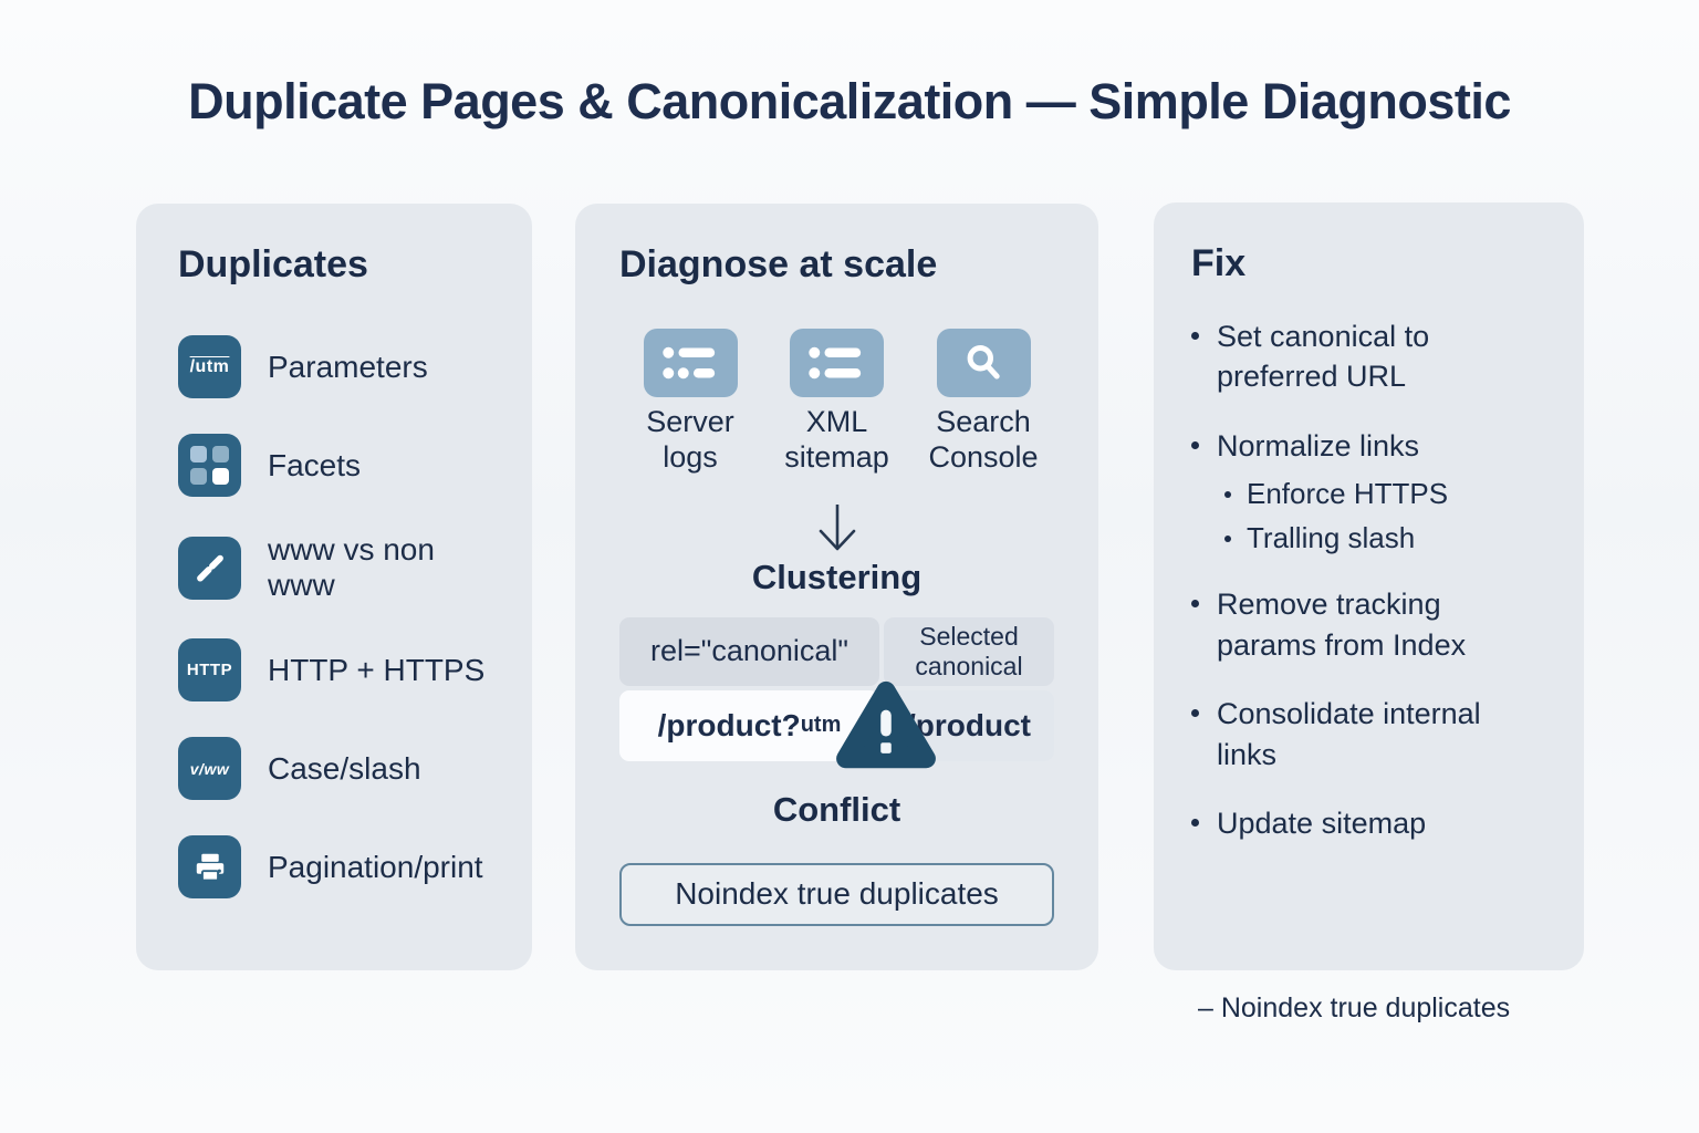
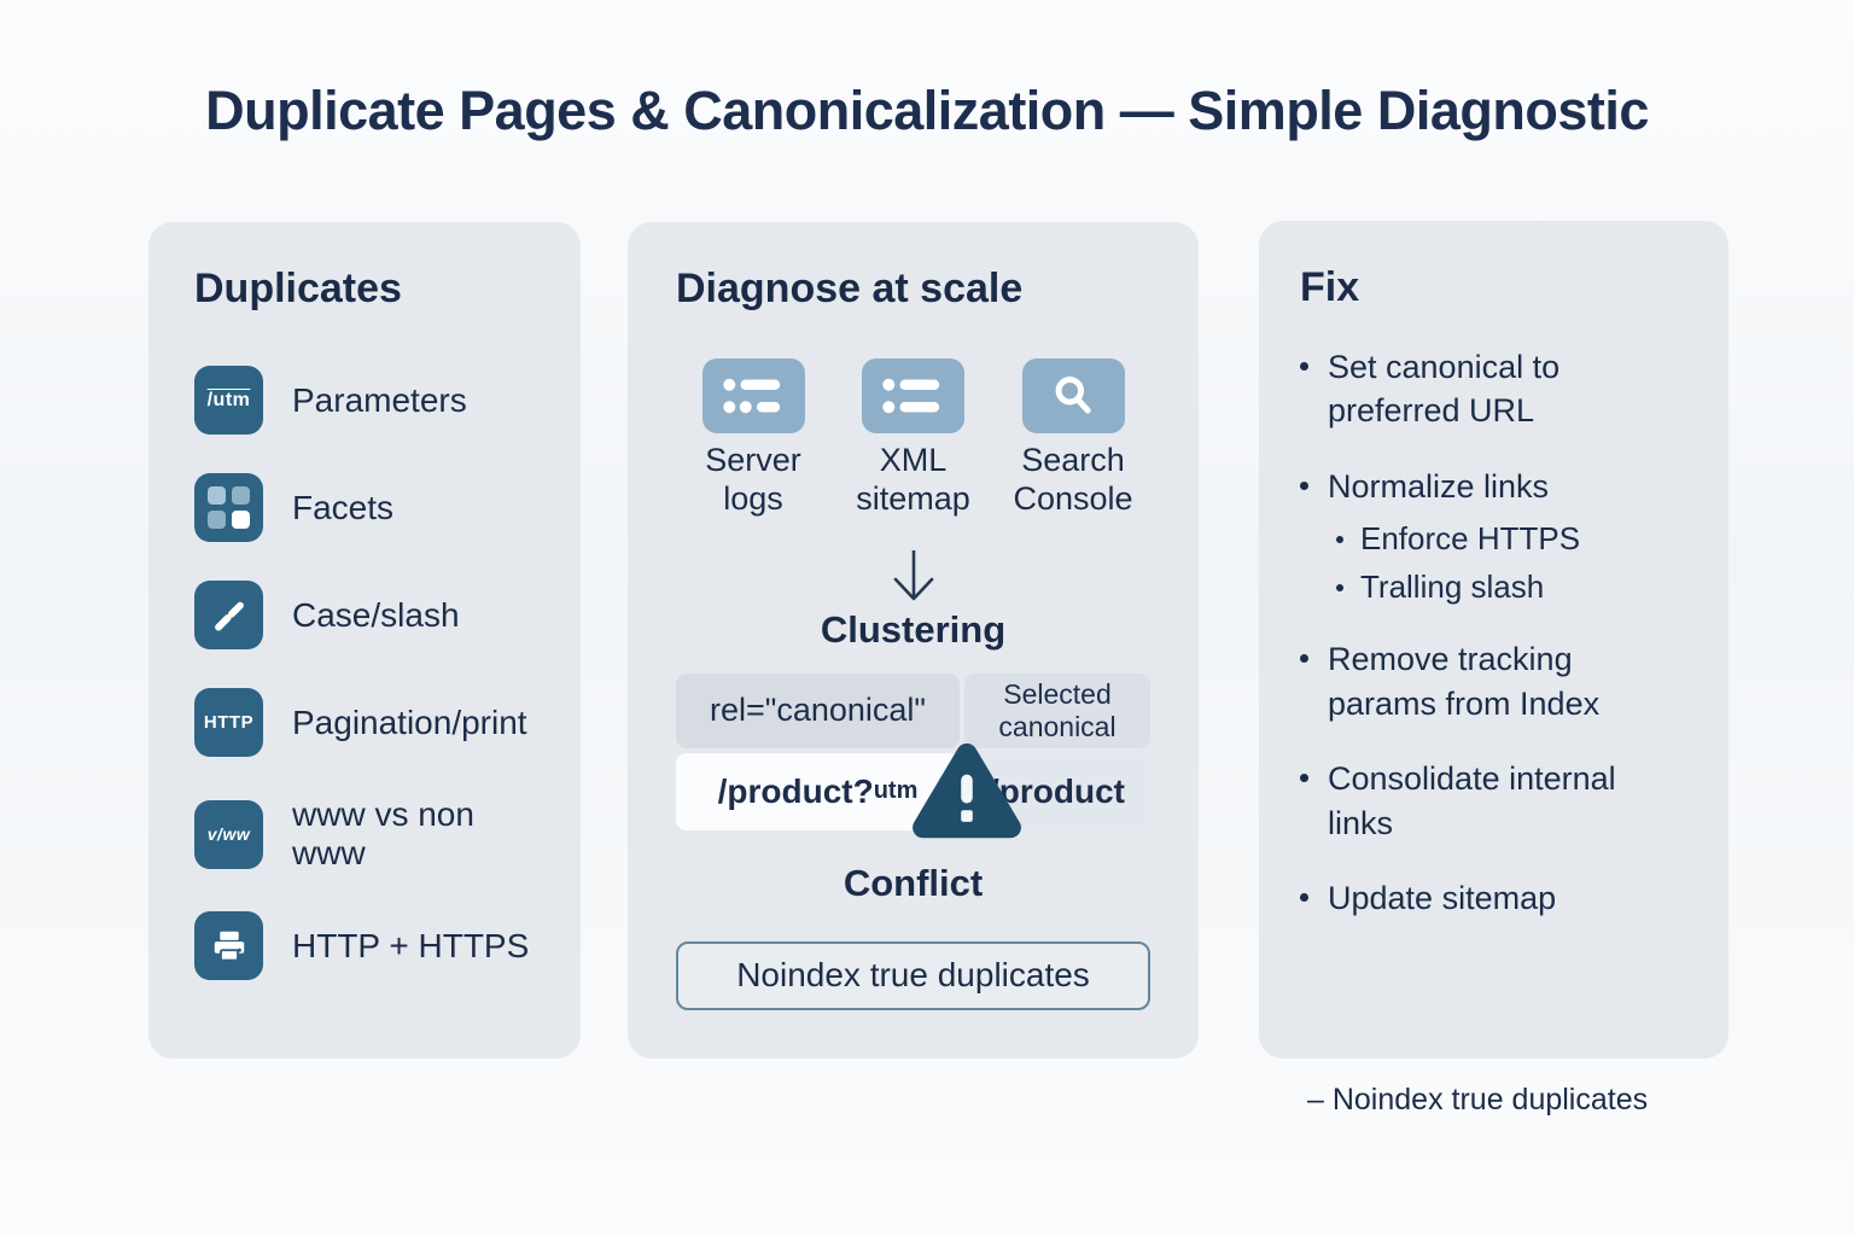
  Duplicate Pages & Canonicalization — Simple Diagnostic
  Duplicates
  /utm
  Parameters
  Facets
- www vs non www
+ Case/slash
  HTTP
- HTTP + HTTPS
+ Pagination/print
  v/ww
- Case/slash
+ www vs non www
- Pagination/print
+ HTTP + HTTPS
  Diagnose at scale
  Server logs
  XML sitemap
  Search Console
  Clustering
  rel="canonical"
  Selected canonical
  /product?
  utm
  product
  Conflict
  Noindex true duplicates
  Fix
  Set canonical to preferred URL
  Normalize links
  Enforce HTTPS
  Tralling slash
  Remove tracking params from Index
  Consolidate internal links
  Update sitemap
  – Noindex true duplicates
